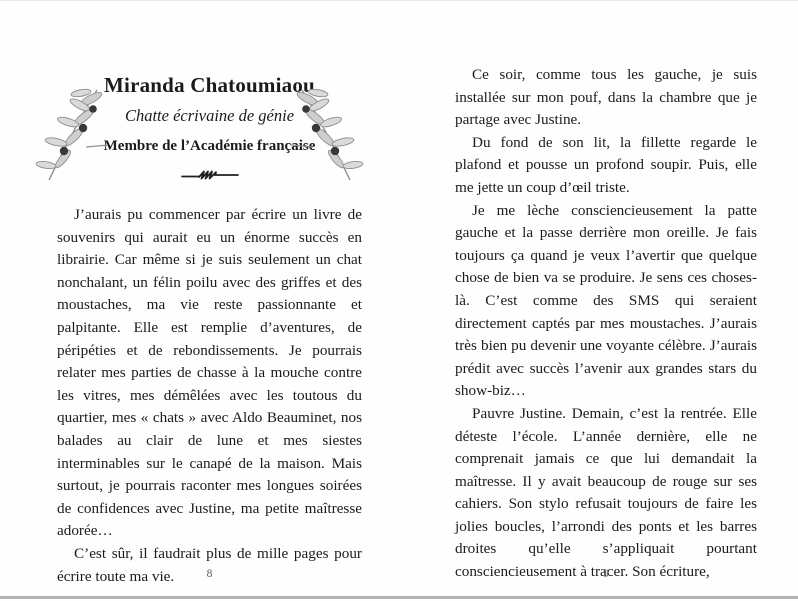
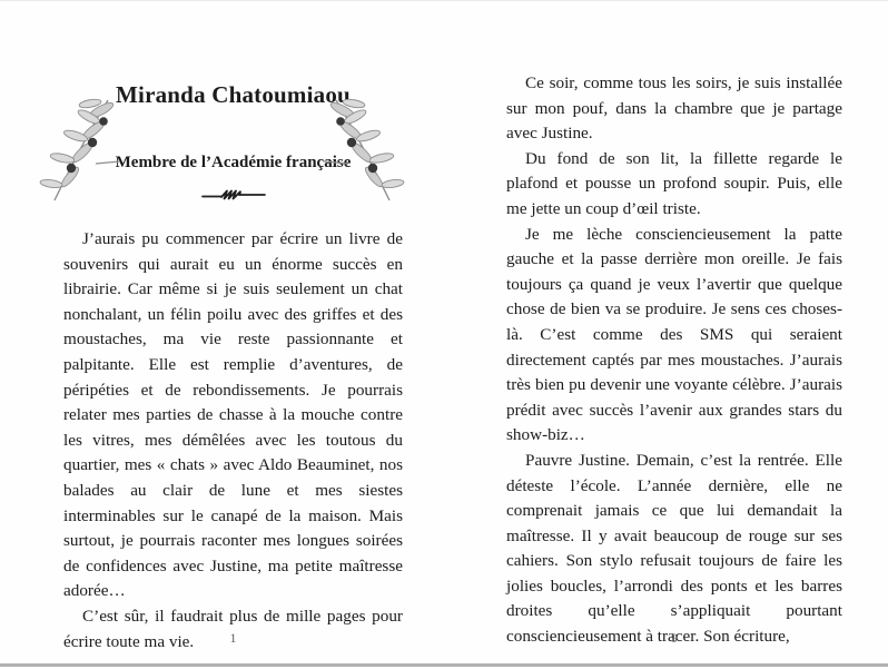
  Miranda Chatoumiaou
- Chatte écrivaine de génie
  Membre de l’Académie françe
  J’aurais pu commencer par écrire un livre de souvenirs qui aurait eu un énorme succès en librairie. Car même si je suis seulement un chat nonchalant, un félin poilu avec des griffes et des moustaches, ma vie reste passionnante et palpitante. Elle est remplie d’aventures, de péripéties et de rebondissements. Je pourrais relater mes parties de chasse à la mouche contre les vitres, mes démêlées avec les toutous du quartier, mes « chats » avec Aldo Beauminet, nos balades au clair de lune et mes siestes interminables sur le canapé de la maison. Mais surtout, je pourrais raconter mes longues soirées de confidences avec Justine, ma petite maîtresse adorée…
  C’est sûr, il faudrait plus de mille pages pour écrire toute ma vie.
- 8
+ 1
- Ce soir, comme tous les gauche, je suis installée sur mon pouf, dans la chambre que je partage avec Justine.
+ Ce soir, comme tous les soirs, je suis installée sur mon pouf, dans la chambre que je partage avec Justine.
  Du fond de son lit, la fillette regarde le plafond et pousse un profond soupir. Puis, elle me jette un coup d’œil triste.
  Je me lèche consciencieusement la patte gauche et la passe derrière mon oreille. Je fais toujours ça quand je veux l’avertir que quelque chose de bien va se produire. Je sens ces choses-là. C’est comme des SMS qui seraient directement captés par mes moustaches. J’aurais très bien pu devenir une voyante célèbre. J’aurais prédit avec succès l’avenir aux grandes stars du show-biz…
  Pauvre Justine. Demain, c’est la rentrée. Elle déteste l’école. L’année dernière, elle ne comprenait jamais ce que lui demandait la maîtresse. Il y avait beaucoup de rouge sur ses cahiers. Son stylo refusait toujours de faire les jolies boucles, l’arrondi des ponts et les barres droites qu’elle s’appliquait pourtant consciencieusement à tracer. Son écriture,
  9
